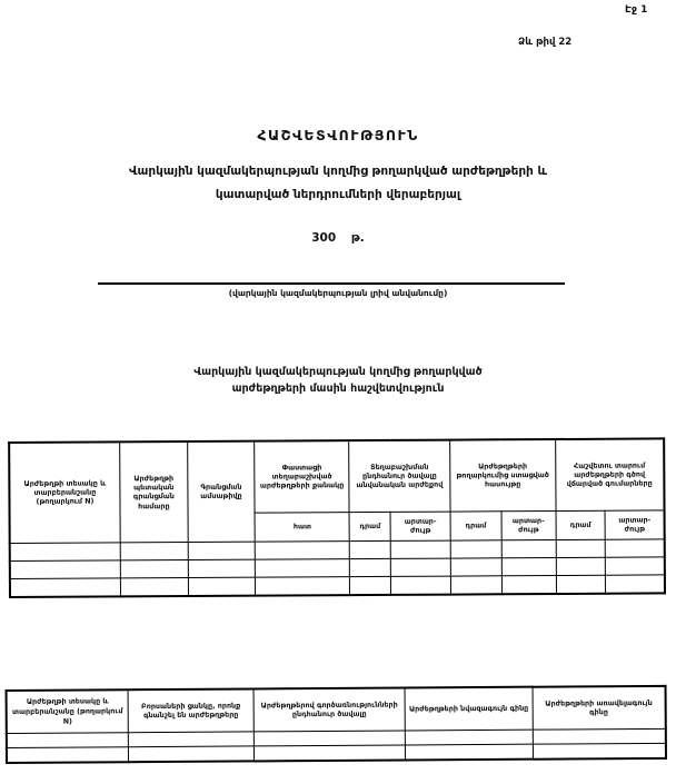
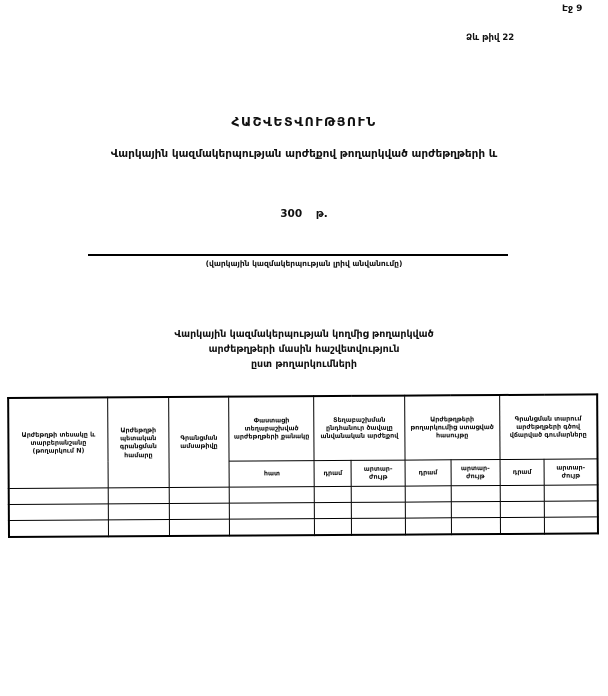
- Էջ 1
+ Էջ 9
  Ձև թիվ 22
  ՀԱՇՎԵՏՎՈՒԹՅՈՒՆ
- Վարկային կազմակերպության կողմից թողարկված արժեթղթերի և
+ Վարկային կազմակերպության արժեքով թողարկված արժեթղթերի և
- կատարված ներդրումների վերաբերյալ
  300 թ.
  (վարկային կազմակերպության լրիվ անվանումը)
  Վարկային կազմակերպության կողմից թողարկված
  արժեթղթերի մասին հաշվետվություն
+ ըստ թողարկումների
- Արժեթղթի տեսակը և տարբերանշանը (թողարկում N)	Արժեթղթի պետական գրանցման համարը	Գրանցման ամսաթիվը	Փաստացի տեղաբաշխված արժեթղթերի քանակը	Տեղաբաշխման ընդհանուր ծավալը անվանական արժեքով	Արժեթղթերի թողարկումից ստացված հասույթը	Հաշվետու տարում արժեթղթերի գծով վճարված գումարները
+ Արժեթղթի տեսակը և տարբերանշանը (թողարկում N)	Արժեթղթի պետական գրանցման համարը	Գրանցման ամսաթիվը	Փաստացի տեղաբաշխված արժեթղթերի քանակը	Տեղաբաշխման ընդհանուր ծավալը անվանական արժեքով	Արժեթղթերի թողարկումից ստացված հասույթը	Գրանցման տարում արժեթղթերի գծով վճարված գումարները
  հատ	դրամ	արտար- ժույթ	դրամ	արտար- ժույթ	դրամ	արտար- ժույթ
- Արժեթղթի տեսակը և տարբերանշանը (թողարկում N)	Բորսաների ցանկը, որոնք գնանշել են արժեթղթերը	Արժեթղթերով գործառնությունների ընդհանուր ծավալը	Արժեթղթերի նվազագույն գինը	Արժեթղթերի առավելագույն գինը
